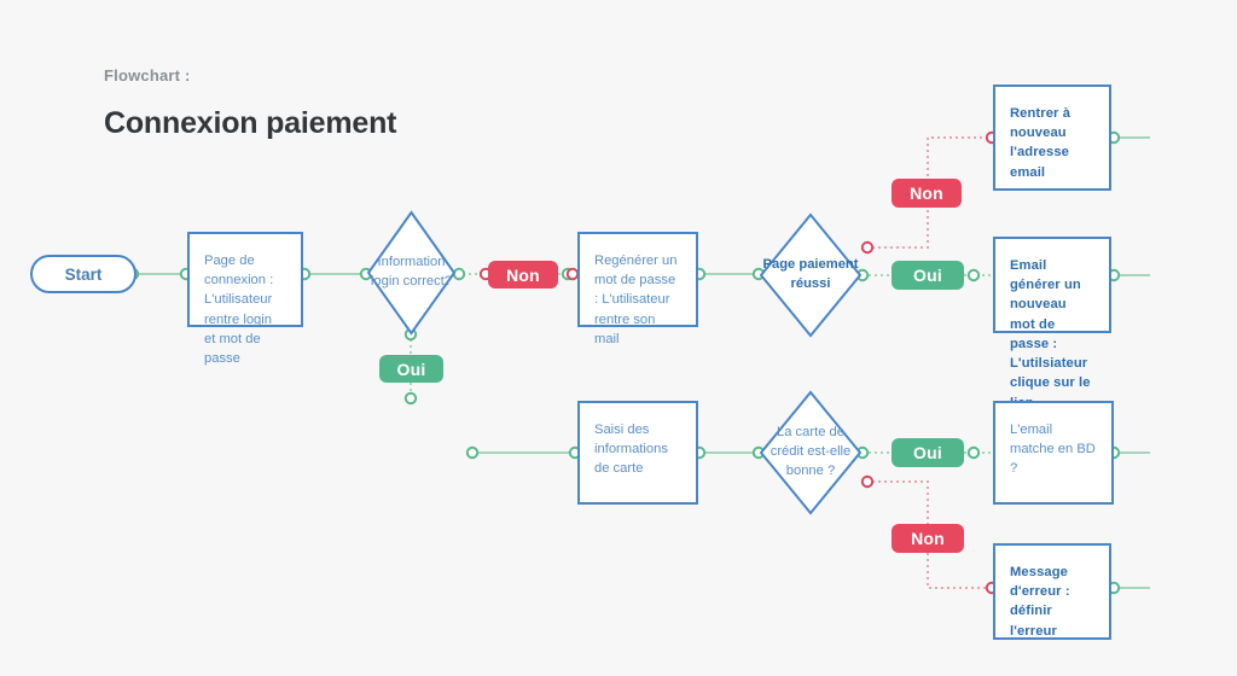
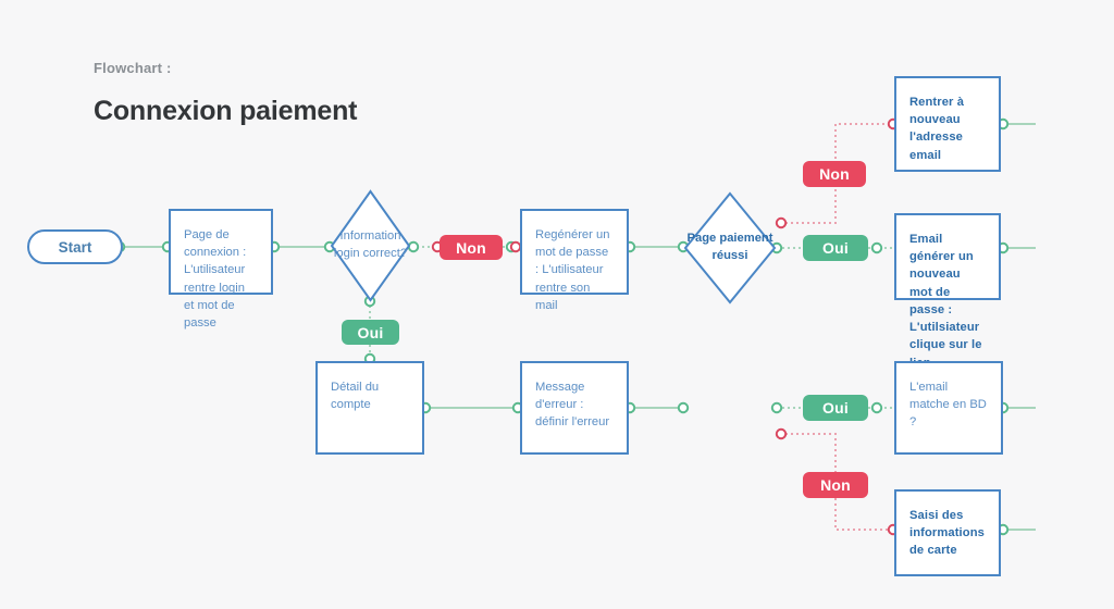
  Flowchart :
  Connexion paiement
  Start
  Page de connexion : L'utilisateur rentre login et mot de passe
  Information login correct?
  Non
  Regénérer un mot de passe : L'utilisateur rentre son mail
  Page paiement réussi
  Non
  Oui
  Rentrer à nouveau l'adresse email
  Email générer un nouveau mot de passe : L'utilsiateur clique sur le
  Oui
+ Détail du compte
- Saisi des informations de carte
+ Message d'erreur : définir l'erreur
- La carte de crédit est-elle bonne ?
  Oui
  Non
  L'email matche en BD ?
- Message d'erreur : définir l'erreur
+ Saisi des informations de carte
